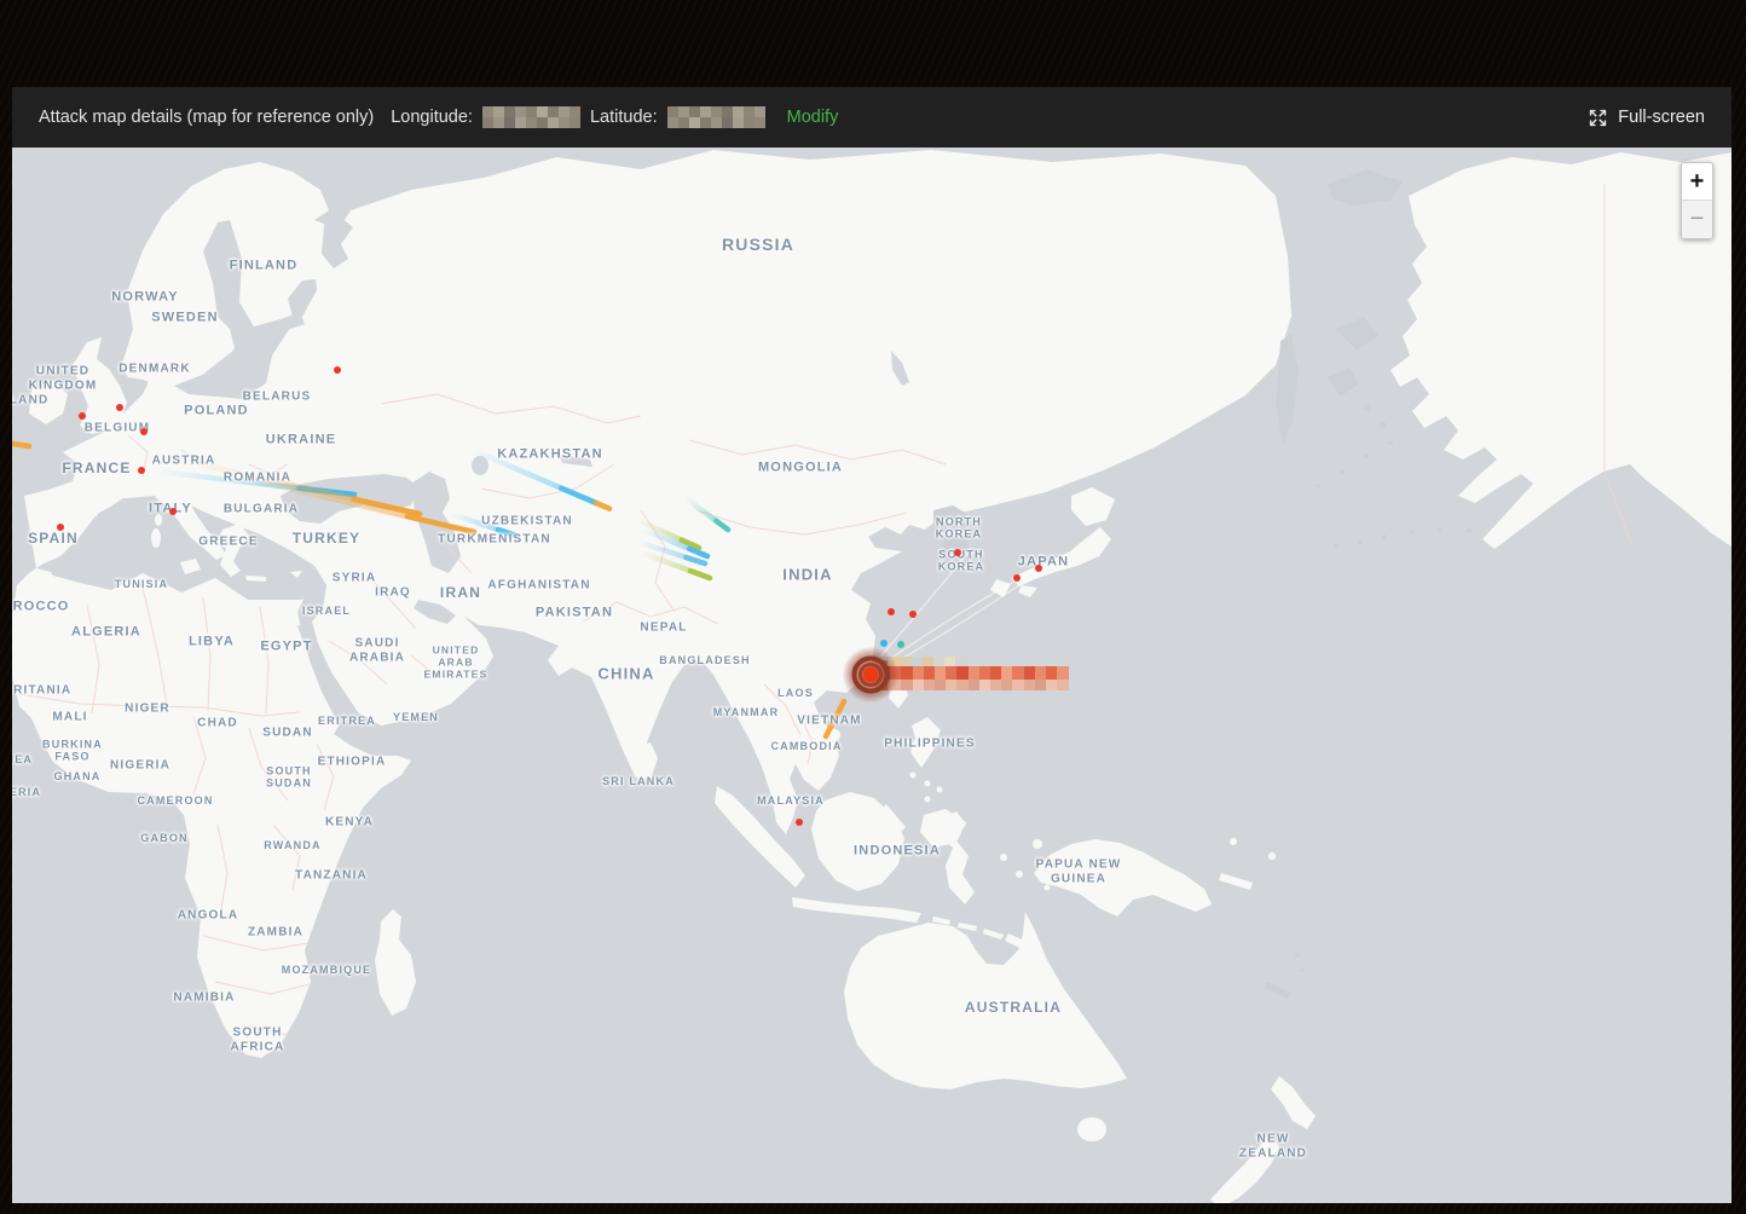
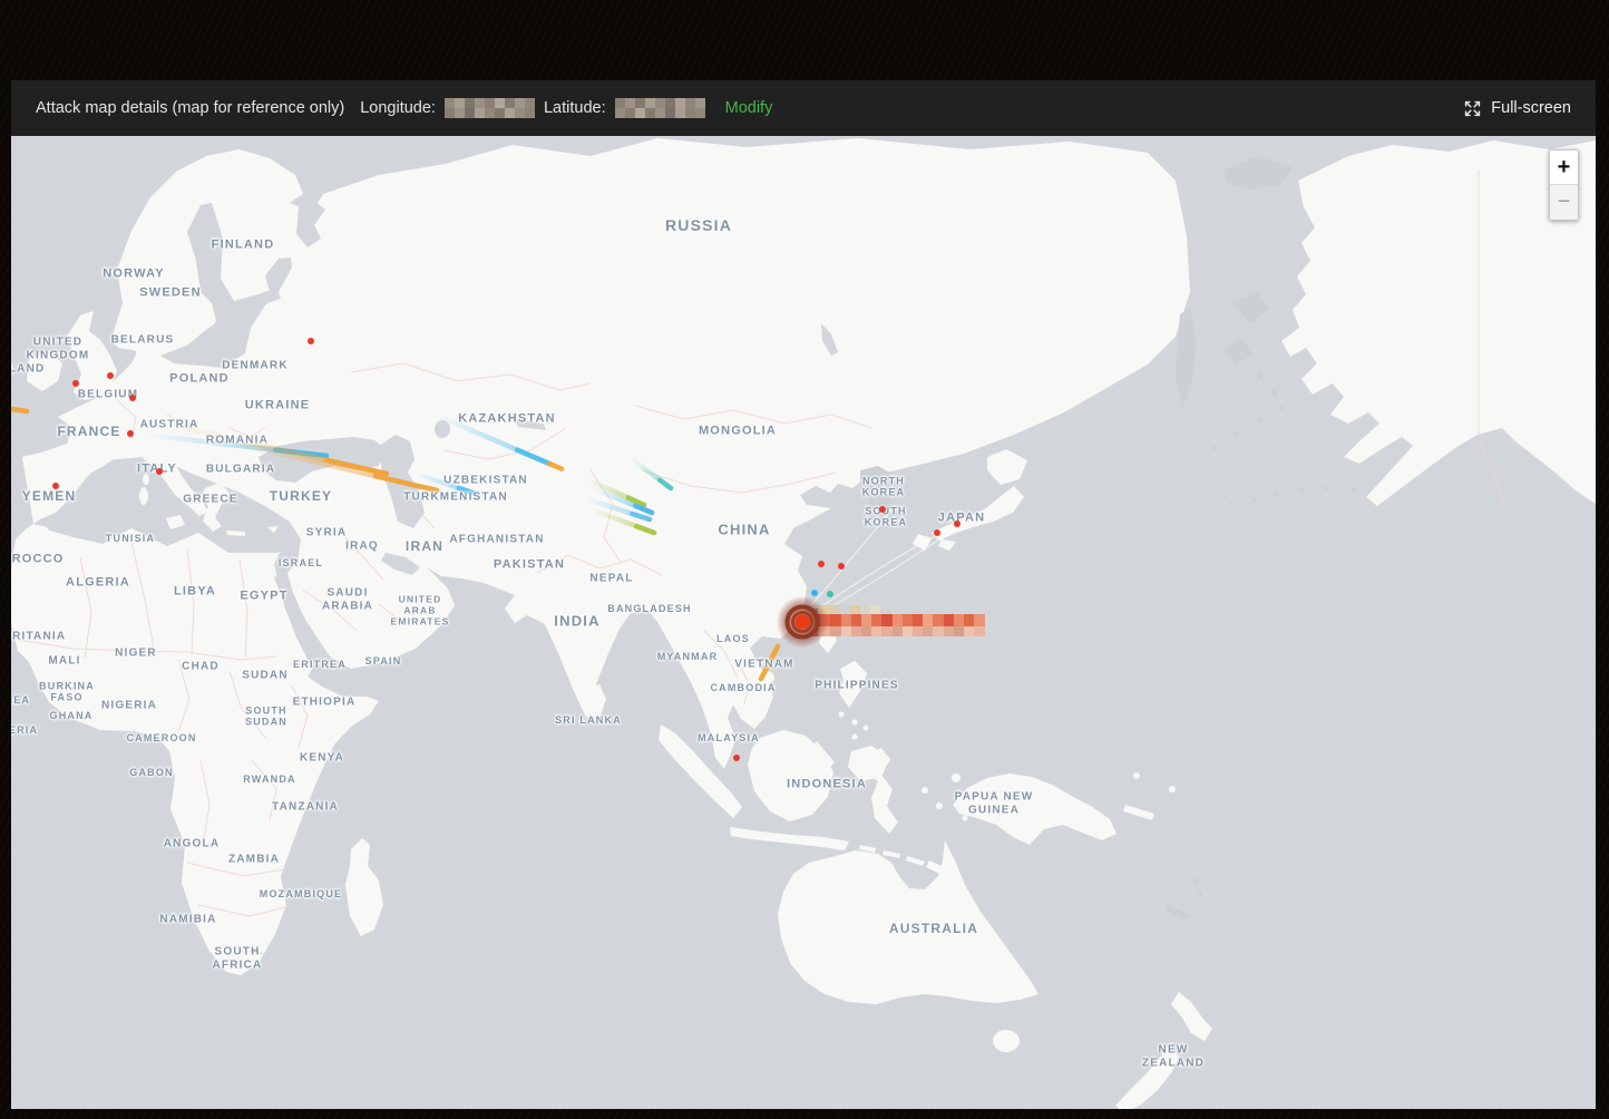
  Attack map details (map for reference only)
  Longitude:
  Latitude:
  Modify
  Full-screen
  RUSSIA
  FINLAND
  NORWAY
  SWEDEN
- DENMARK
+ BELARUS
  UNITED
  KINGDOM
  BELGIU
  POLAND
- BELARUS
+ DENMARK
  UKRAINE
  AUSTRIA
  FRANCE
  ROMANIA
  ITALY
  BULGARIA
- SPAIN
+ YEMEN
  GREECE
  TURKEY
  SYRIA
  TUNISIA
  ROCCO
  ALGERIA
  LIBYA
  EGYPT
  ISRAEL
  IRAQ
  IRAN
  KAZAKHSTAN
  UZBEKISTAN
  TURKMENISTAN
  AFGHANISTAN
  PAKISTAN
  NEPAL
  BANGLADESH
- CHINA
+ INDIA
  SRI LANKA
  SAUDI
  ARABIA
  UNITED
  ARAB
  EMIRATES
- YEMEN
+ SPAIN
  RITANIA
  MALI
  NIGER
  CHAD
  SUDAN
  ERITREA
  BURKINA
  FASO
  GHANA
  NIGERIA
  CAMEROON
  SOUTH
  SUDAN
  ETHIOPIA
  KENYA
  GABON
  RWANDA
  TANZANIA
  ANGOLA
  ZAMBIA
  MOZAMBIQUE
  NAMIBIA
  SOUTH
  AFRICA
- INDIA
+ CHINA
  MONGOLIA
  NORTH
  KOREA
  SOUTH
  KOREA
  JAPAN
  MYANMAR
  LAOS
  VIETNAM
  CAMBODIA
  PHILIPPINES
  MALAYSIA
  INDONESIA
  PAPUA NEW
  GUINEA
  AUSTRALIA
  NEW
  ZEALAND
  +
  −
